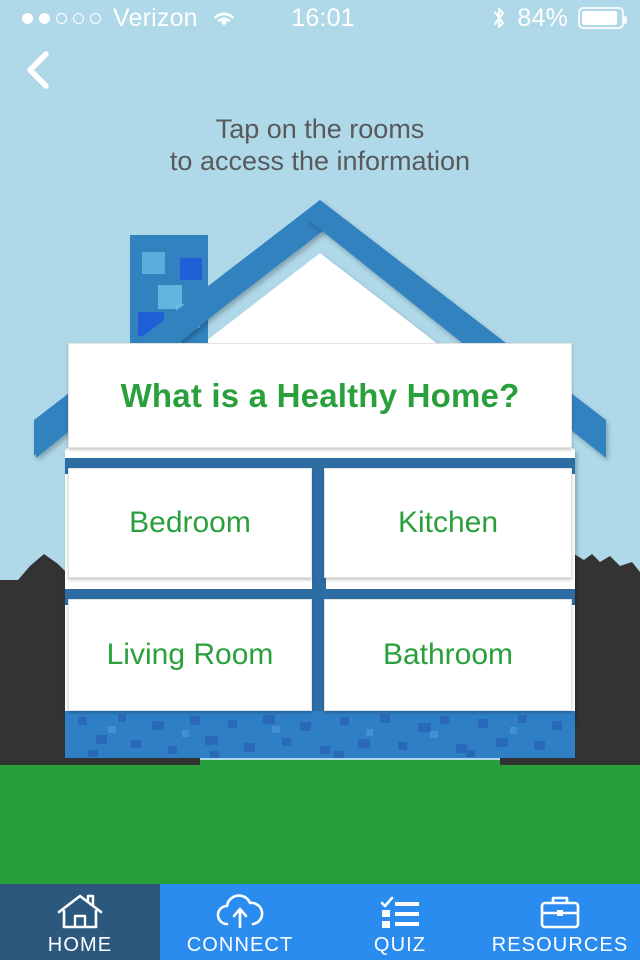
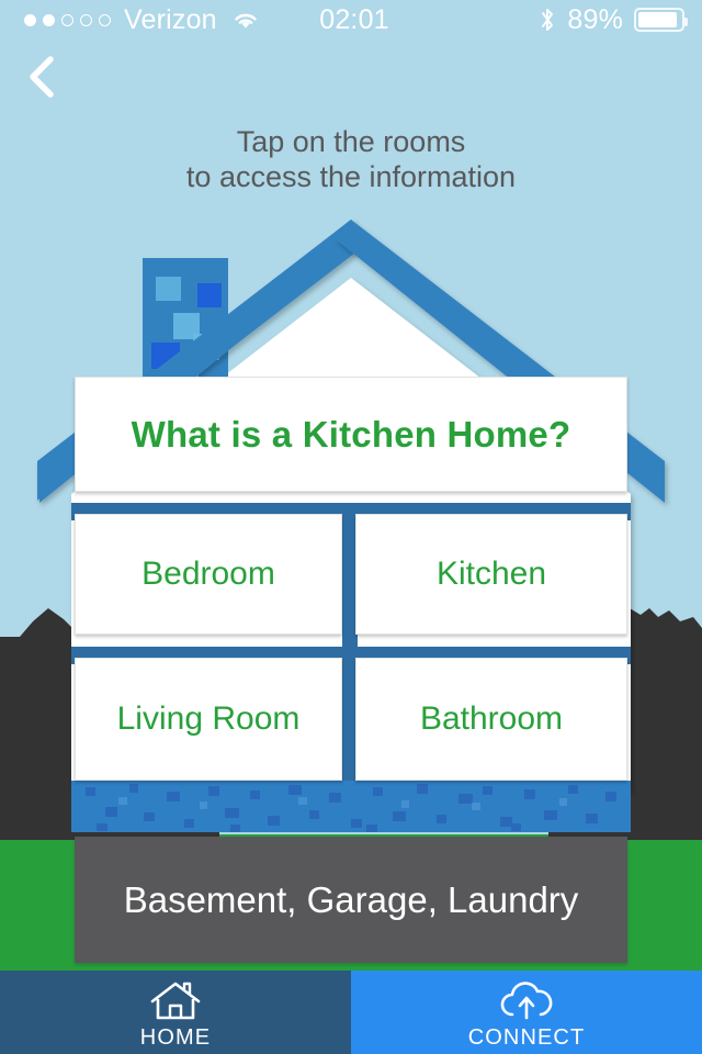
  Verizon
- 16:01
+ 02:01
- 84%
+ 89%
  Tap on the rooms
  to access the information
- What is a Healthy Home?
+ What is a Kitchen Home?
  Bedroom
  Kitchen
  Living Room
  Bathroom
+ Basement, Garage, Laundry
  HOME
  CONNECT
- QUIZ
- RESOURCES
